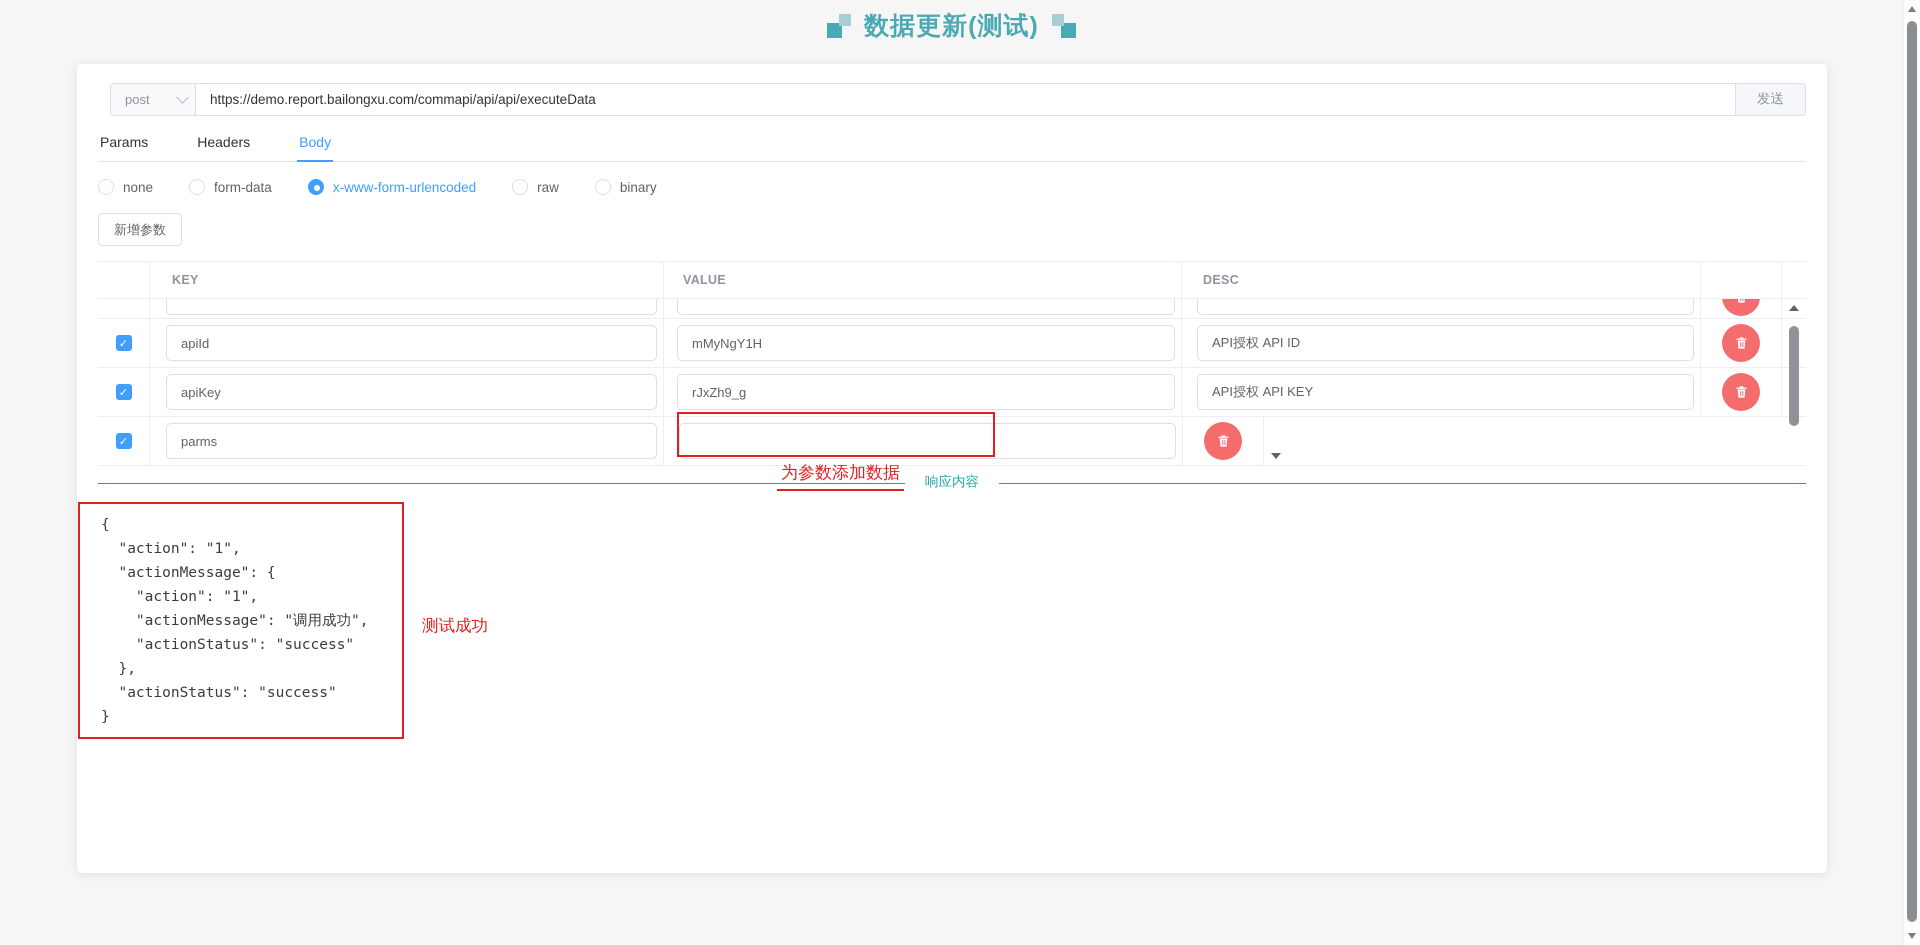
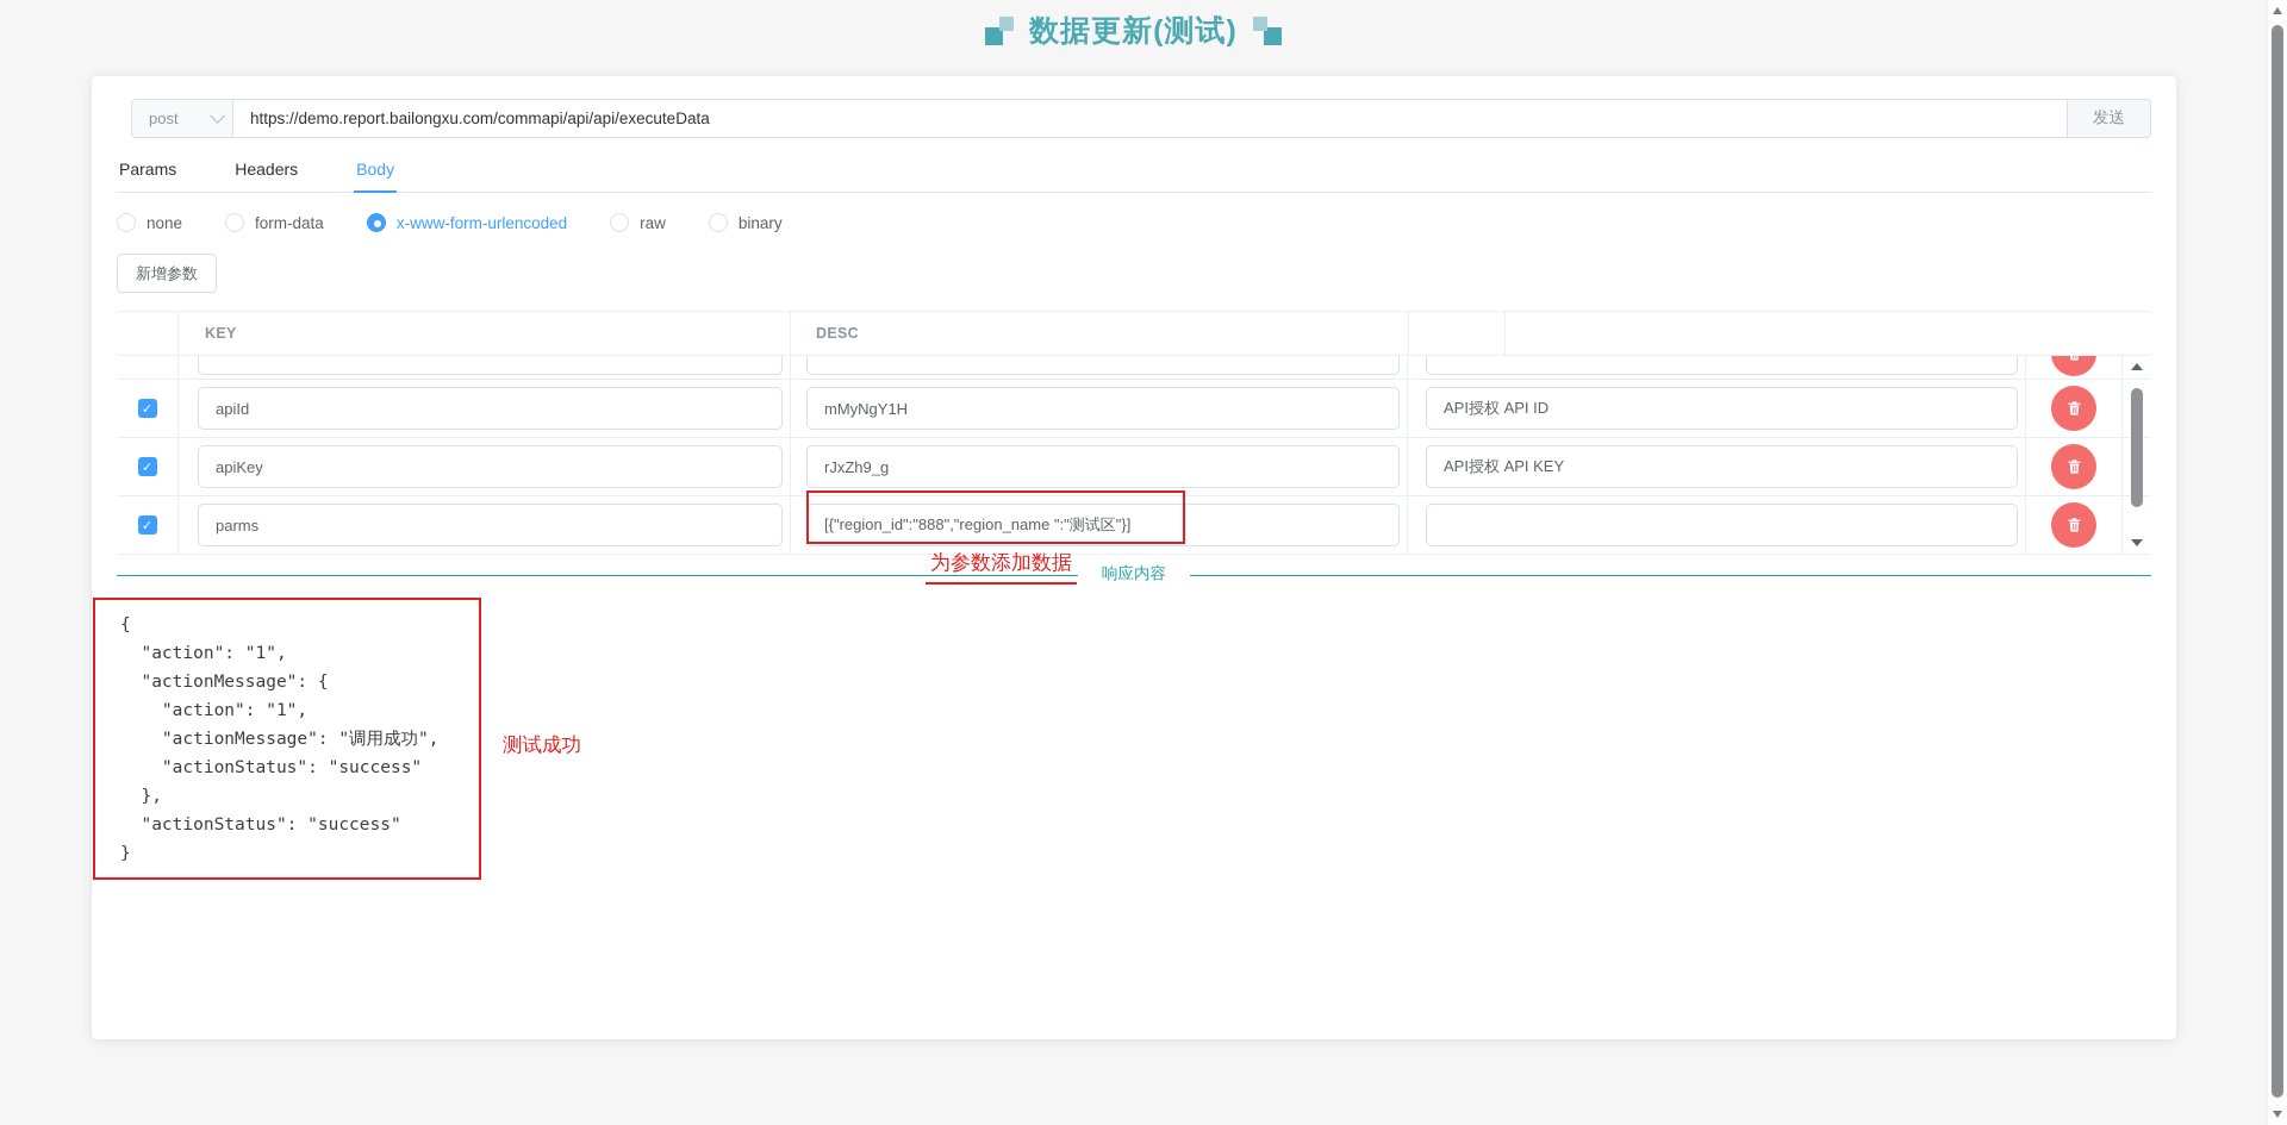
  数据更新(测试)
  post
  https://demo.report.bailongxu.com/commapi/api/api/executeData
  发送
  Params
  Headers
  Body
  none
  form-data
  x-www-form-urlencoded
  raw
  binary
  新增参数
  KEY
- VALUE
  DESC
  ✓
  apiId
  mMyNgY1H
  API授权 API ID
  ✓
  apiKey
  rJxZh9_g
  API授权 API KEY
  ✓
  parms
+ [{"region_id":"888","region_name ":"测试区"}]
  响应内容
  为参数添加数据
  {
  "action": "1",
  "actionMessage": {
  "action": "1",
  "actionMessage": "调用成功",
  "actionStatus": "success"
  },
  "actionStatus": "success"
  }
  测试成功
